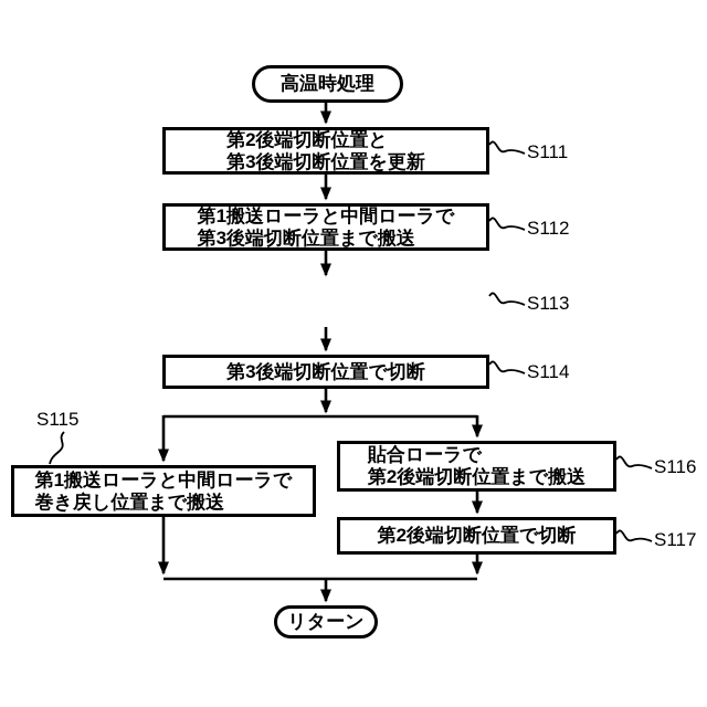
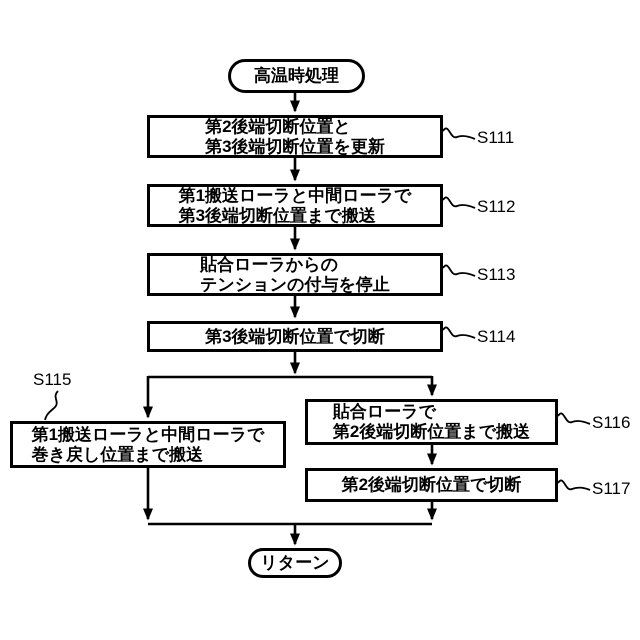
  高温時処理
  リターン
  第2後端切断位置と
  第3後端切断位置を更新
  第1搬送ローラと中間ローラで
  第3後端切断位置まで搬送
+ 貼合ローラからの
+ テンションの付与を停止
  第3後端切断位置で切断
  第1搬送ローラと中間ローラで
  巻き戻し位置まで搬送
  貼合ローラで
  第2後端切断位置まで搬送
  第2後端切断位置で切断
  S111
  S112
  S113
  S114
  S115
  S116
  S117
